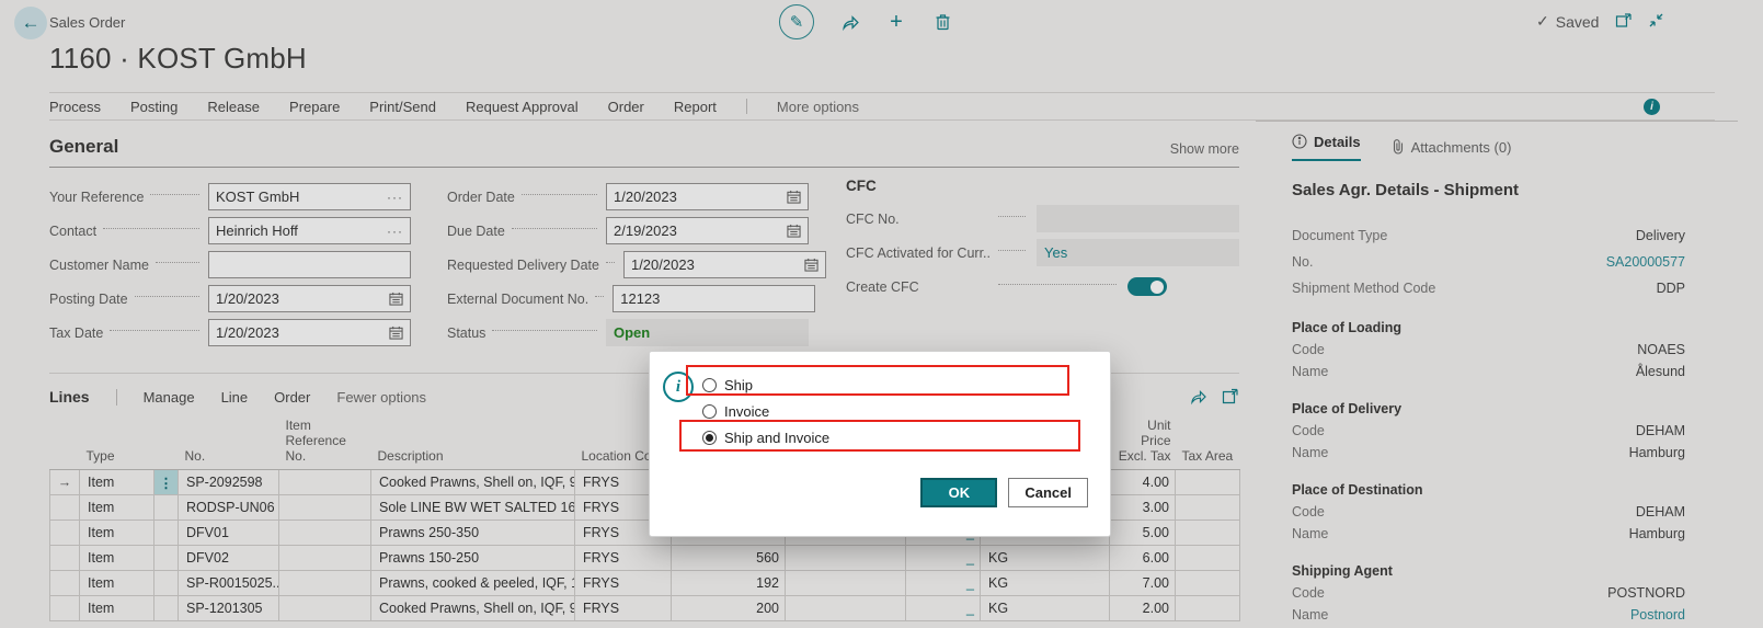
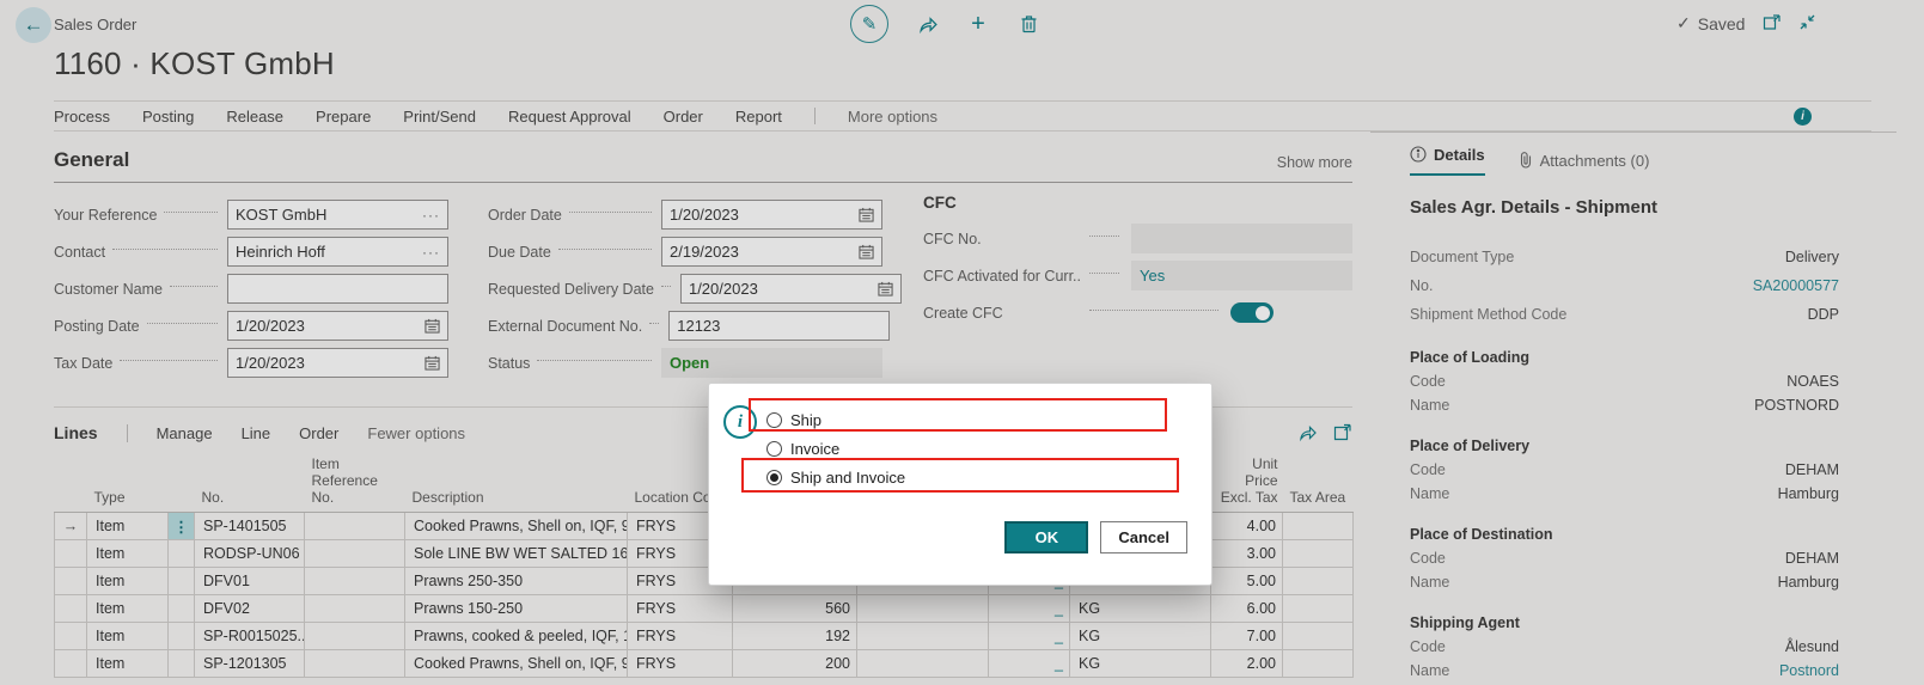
  ←
  Sales Order
  ✎
  +
  ✓
  Saved
  1160 · KOST GmbH
  Process
  Posting
  Release
  Prepare
  Print/Send
  Request Approval
  Order
  Report
  More options
  i
  General
  Show more
  Your Reference
  KOST GmbH
  ···
  Contact
  Heinrich Hoff
  ···
  Customer Name
  Posting Date
  1/20/2023
  Tax Date
  1/20/2023
  Order Date
  1/20/2023
  Due Date
  2/19/2023
  Requested Delivery Date
  1/20/2023
  External Document No.
  12123
  Status
  Open
  CFC
  CFC No.
  CFC Activated for Curr..
  Yes
  Create CFC
  Lines
  Manage
  Line
  Order
  Fewer options
  	Type		No.	Item Reference No.	Description	Location C					Unit Price Excl. Tax	Tax Area
- →	Item	⋮	SP-2092598		Cooked Prawns, Shell on, IQF, 9	FRYS					4.00
+ →	Item	⋮	SP-1401505		Cooked Prawns, Shell on, IQF, 9	FRYS					4.00
  	Item		RODSP-UN06		Sole LINE BW WET SALTED 16	FRYS					3.00
  	Item		DFV01		Prawns 250-350	FRYS					5.00
  	Item		DFV02		Prawns 150-250	FRYS	560		_	KG	6.00
  	Item		SP-R0015025..		Prawns, cooked & peeled, IQF,	FRYS	192		_	KG	7.00
  	Item		SP-1201305		Cooked Prawns, Shell on, IQF, 9	FRYS	200		_	KG	2.00
  Details
  Attachments (0)
  Sales Agr. Details - Shipment
  Document Type
  Delivery
  No.
  SA20000577
  Shipment Method Code
  DDP
  Place of Loading
  Code
  NOAES
  Name
- Ålesund
+ POSTNORD
  Place of Delivery
  Code
  DEHAM
  Name
  Hamburg
  Place of Destination
  Code
  DEHAM
  Name
  Hamburg
  Shipping Agent
  Code
- POSTNORD
+ Ålesund
  Name
  Postnord
  i
  Ship
  Invoice
  Ship and Invoice
  OK
  Cancel
